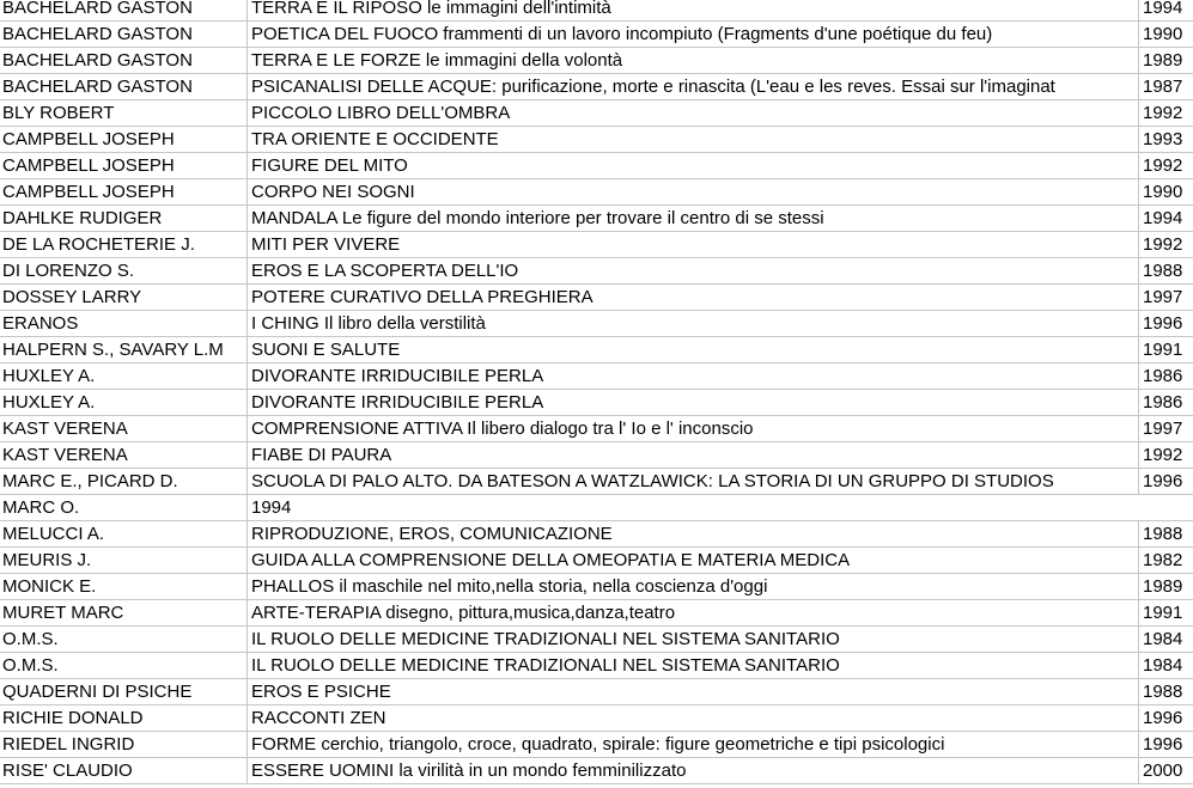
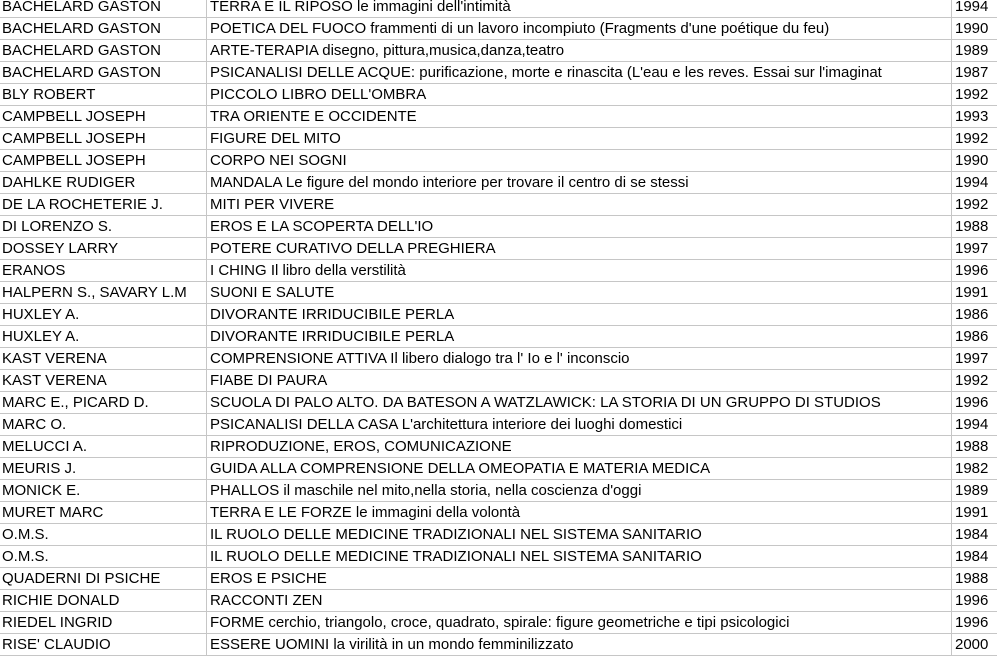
  BACHELARD GASTON
  TERRA E IL RIPOSO le immagini dell'intimità
  1994
  BACHELARD GASTON
  POETICA DEL FUOCO frammenti di un lavoro incompiuto (Fragments d'une poétique du feu)
  1990
  BACHELARD GASTON
- TERRA E LE FORZE le immagini della volontà
+ ARTE-TERAPIA disegno, pittura,musica,danza,teatro
  1989
  BACHELARD GASTON
  PSICANALISI DELLE ACQUE: purificazione, morte e rinascita (L'eau e les reves. Essai sur l'imaginat
  1987
  BLY ROBERT
  PICCOLO LIBRO DELL'OMBRA
  1992
  CAMPBELL JOSEPH
  TRA ORIENTE E OCCIDENTE
  1993
  CAMPBELL JOSEPH
  FIGURE DEL MITO
  1992
  CAMPBELL JOSEPH
  CORPO NEI SOGNI
  1990
  DAHLKE RUDIGER
  MANDALA Le figure del mondo interiore per trovare il centro di se stessi
  1994
  DE LA ROCHETERIE J.
  MITI PER VIVERE
  1992
  DI LORENZO S.
  EROS E LA SCOPERTA DELL'IO
  1988
  DOSSEY LARRY
  POTERE CURATIVO DELLA PREGHIERA
  1997
  ERANOS
  I CHING Il libro della verstilità
  1996
  HALPERN S., SAVARY L.M
  SUONI E SALUTE
  1991
  HUXLEY A.
  DIVORANTE IRRIDUCIBILE PERLA
  1986
  HUXLEY A.
  DIVORANTE IRRIDUCIBILE PERLA
  1986
  KAST VERENA
  COMPRENSIONE ATTIVA Il libero dialogo tra l' Io e l' inconscio
  1997
  KAST VERENA
  FIABE DI PAURA
  1992
  MARC E., PICARD D.
  SCUOLA DI PALO ALTO. DA BATESON A WATZLAWICK: LA STORIA DI UN GRUPPO DI STUDIOS
  1996
  MARC O.
+ PSICANALISI DELLA CASA L'architettura interiore dei luoghi domestici
  1994
  MELUCCI A.
  RIPRODUZIONE, EROS, COMUNICAZIONE
  1988
  MEURIS J.
  GUIDA ALLA COMPRENSIONE DELLA OMEOPATIA E MATERIA MEDICA
  1982
  MONICK E.
  PHALLOS il maschile nel mito,nella storia, nella coscienza d'oggi
  1989
  MURET MARC
- ARTE-TERAPIA disegno, pittura,musica,danza,teatro
+ TERRA E LE FORZE le immagini della volontà
  1991
  O.M.S.
  IL RUOLO DELLE MEDICINE TRADIZIONALI NEL SISTEMA SANITARIO
  1984
  O.M.S.
  IL RUOLO DELLE MEDICINE TRADIZIONALI NEL SISTEMA SANITARIO
  1984
  QUADERNI DI PSICHE
  EROS E PSICHE
  1988
  RICHIE DONALD
  RACCONTI ZEN
  1996
  RIEDEL INGRID
  FORME cerchio, triangolo, croce, quadrato, spirale: figure geometriche e tipi psicologici
  1996
  RISE' CLAUDIO
  ESSERE UOMINI la virilità in un mondo femminilizzato
  2000
